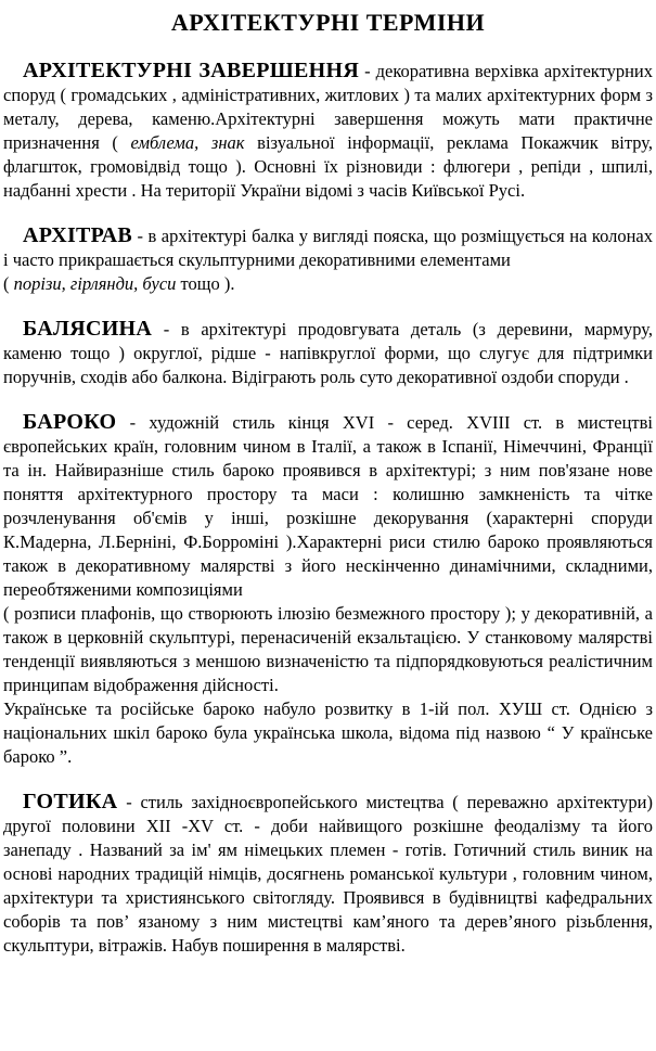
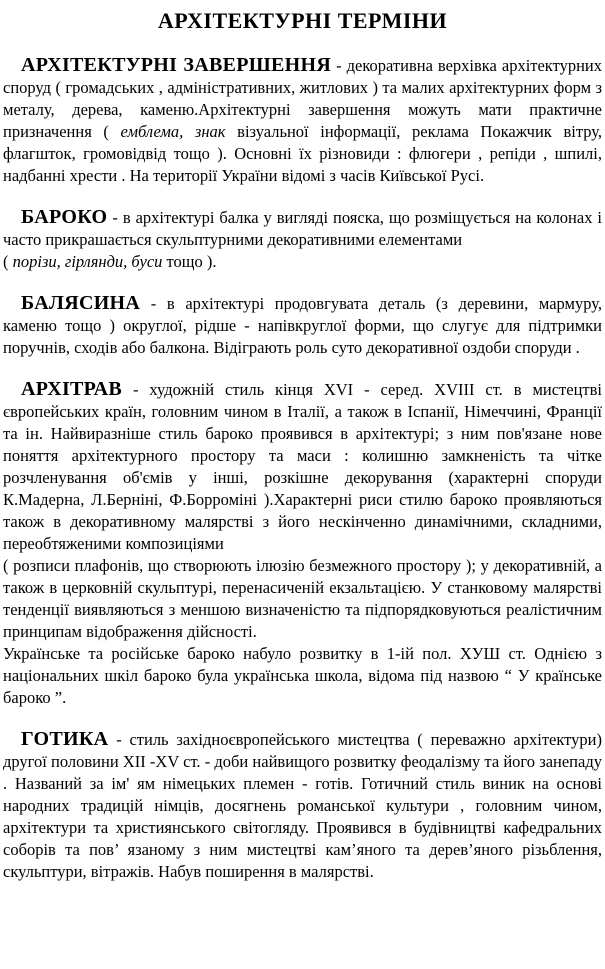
  АРХІТЕКТУРНІ ТЕРМІНИ
  АРХІТЕКТУРНІ ЗАВЕРШЕННЯ - декоративна верхівка архітектурних споруд ( громадських , адміністративних, житлових ) та малих архітектурних форм з металу, дерева, каменю.Архітектурні завершення можуть мати практичне призначення ( емблема, знак візуальної інформації, реклама Покажчик вітру, флагшток, громовідвід тощо ). Основні їх різновиди : флюгери , репіди , шпилі, надбанні хрести . На території України відомі з часів Київської Русі.
- АРХІТРАВ - в архітектурі балка у вигляді пояска, що розміщується на колонах і часто прикрашається скульптурними декоративними елементами
+ БАРОКО - в архітектурі балка у вигляді пояска, що розміщується на колонах і часто прикрашається скульптурними декоративними елементами
  ( порізи, гірлянди, буси тощо ).
  БАЛЯСИНА - в архітектурі продовгувата деталь (з деревини, мармуру, каменю тощо ) округлої, рідше - напівкруглої форми, що слугує для підтримки поручнів, сходів або балкона. Відіграють роль суто декоративної оздоби споруди .
- БАРОКО - художній стиль кінця XVI - серед. XVIII ст. в мистецтві європейських країн, головним чином в Італії, а також в Іспанії, Німеччині, Франції та ін. Найвиразніше стиль бароко проявився в архітектурі; з ним пов'язане нове поняття архітектурного простору та маси : колишню замкненість та чітке розчленування об'ємів у інші, розкішне декорування (характерні споруди К.Мадерна, Л.Берніні, Ф.Борроміні ).Характерні риси стилю бароко проявляються також в декоративному малярстві з його нескінченно динамічними, складними, переобтяженими композиціями
+ АРХІТРАВ - художній стиль кінця XVI - серед. XVIII ст. в мистецтві європейських країн, головним чином в Італії, а також в Іспанії, Німеччині, Франції та ін. Найвиразніше стиль бароко проявився в архітектурі; з ним пов'язане нове поняття архітектурного простору та маси : колишню замкненість та чітке розчленування об'ємів у інші, розкішне декорування (характерні споруди К.Мадерна, Л.Берніні, Ф.Борроміні ).Характерні риси стилю бароко проявляються також в декоративному малярстві з його нескінченно динамічними, складними, переобтяженими композиціями
  ( розписи плафонів, що створюють ілюзію безмежного простору ); у декоративній, а також в церковній скульптурі, перенасиченій екзальтацією. У станковому малярстві тенденції виявляються з меншою визначеністю та підпорядковуються реалістичним принципам відображення дійсності.
  Українське та російське бароко набуло розвитку в 1-ій пол. ХУШ ст. Однією з національних шкіл бароко була українська школа, відома під назвою “ У країнське бароко ”.
- ГОТИКА - стиль західноєвропейського мистецтва ( переважно архітектури) другої половини XII -XV ст. - доби найвищого розкішне феодалізму та його занепаду . Названий за ім' ям німецьких племен - готів. Готичний стиль виник на основі народних традицій німців, досягнень романської культури , головним чином, архітектури та християнського світогляду. Проявився в будівництві кафедральних соборів та пов’ язаному з ним мистецтві кам’яного та дерев’яного різьблення, скульптури, вітражів. Набув поширення в малярстві.
+ ГОТИКА - стиль західноєвропейського мистецтва ( переважно архітектури) другої половини XII -XV ст. - доби найвищого розвитку феодалізму та його занепаду . Названий за ім' ям німецьких племен - готів. Готичний стиль виник на основі народних традицій німців, досягнень романської культури , головним чином, архітектури та християнського світогляду. Проявився в будівництві кафедральних соборів та пов’ язаному з ним мистецтві кам’яного та дерев’яного різьблення, скульптури, вітражів. Набув поширення в малярстві.
